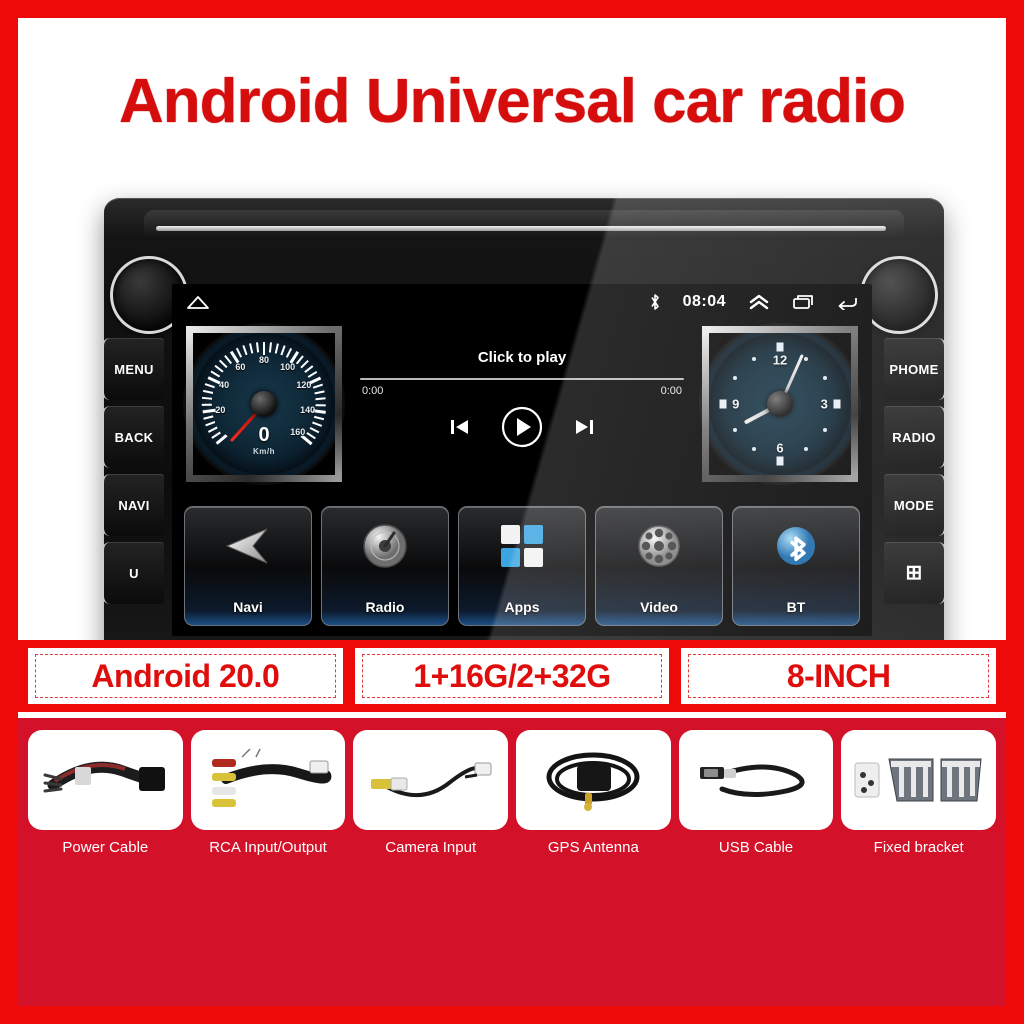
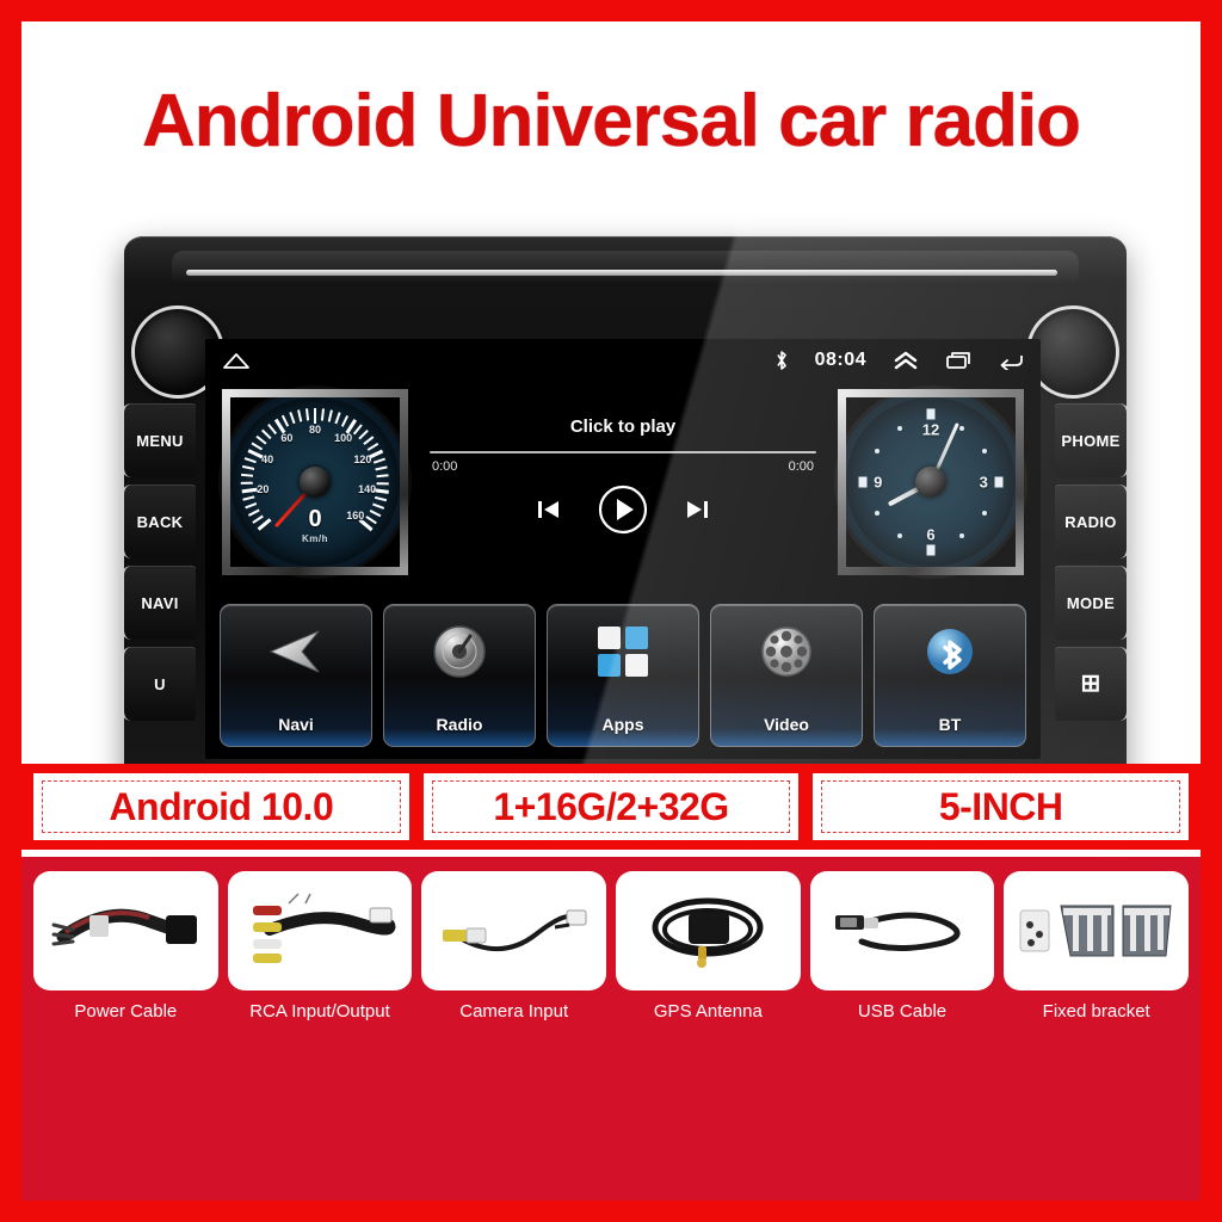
  Android Universal car radio
- Android 20.0
+ Android 10.0
  1+16G/2+32G
- 8-INCH
+ 5-INCH
  Power Cable
  RCA Input/Output
  Camera Input
  GPS Antenna
  USB Cable
  Fixed bracket
